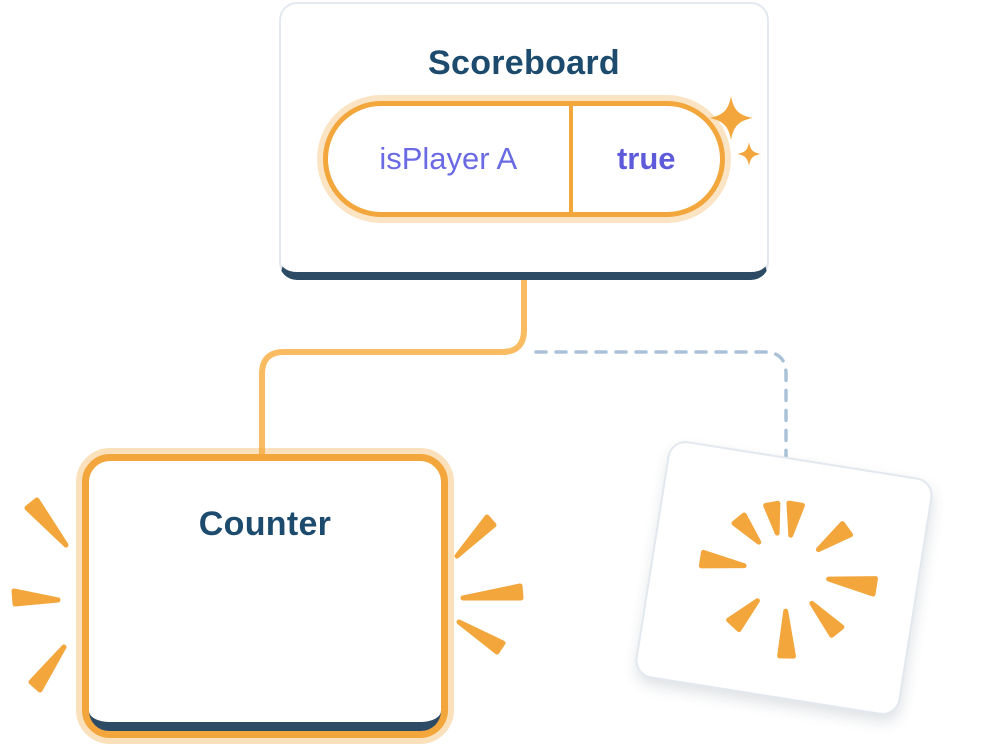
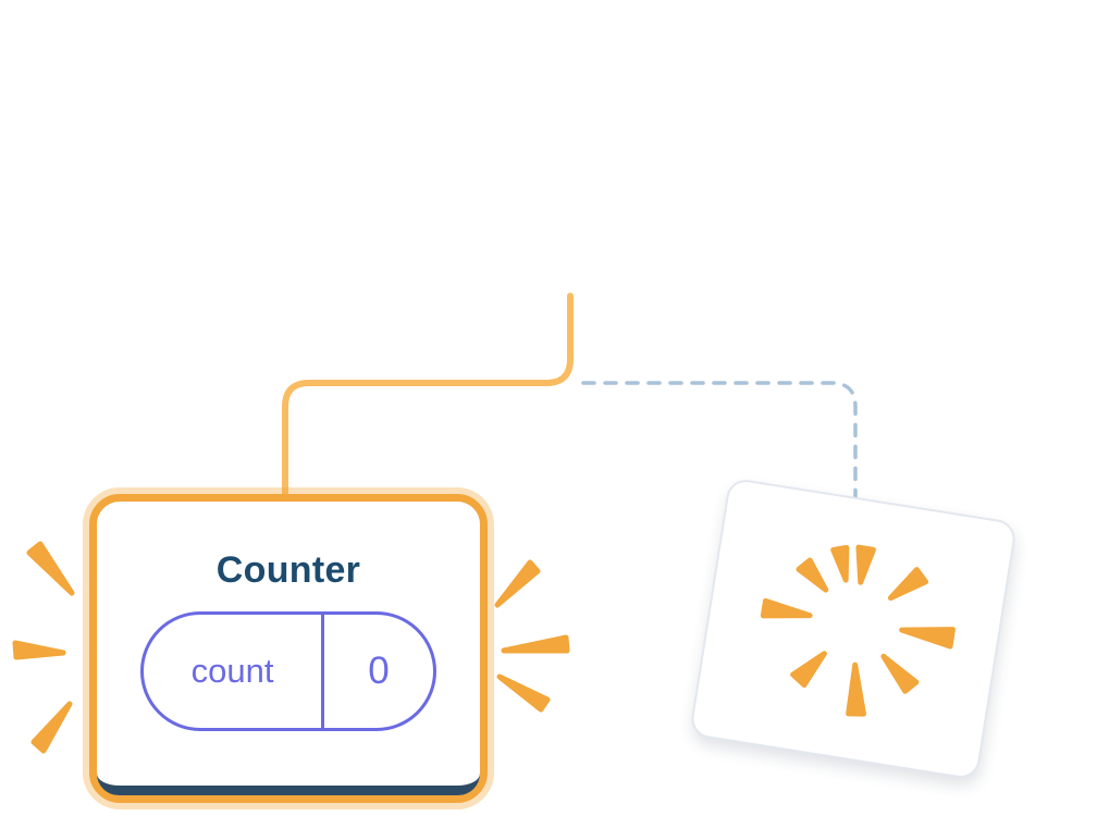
- Scoreboard
- isPlayer A
- true
  Counter
+ count
+ 0
